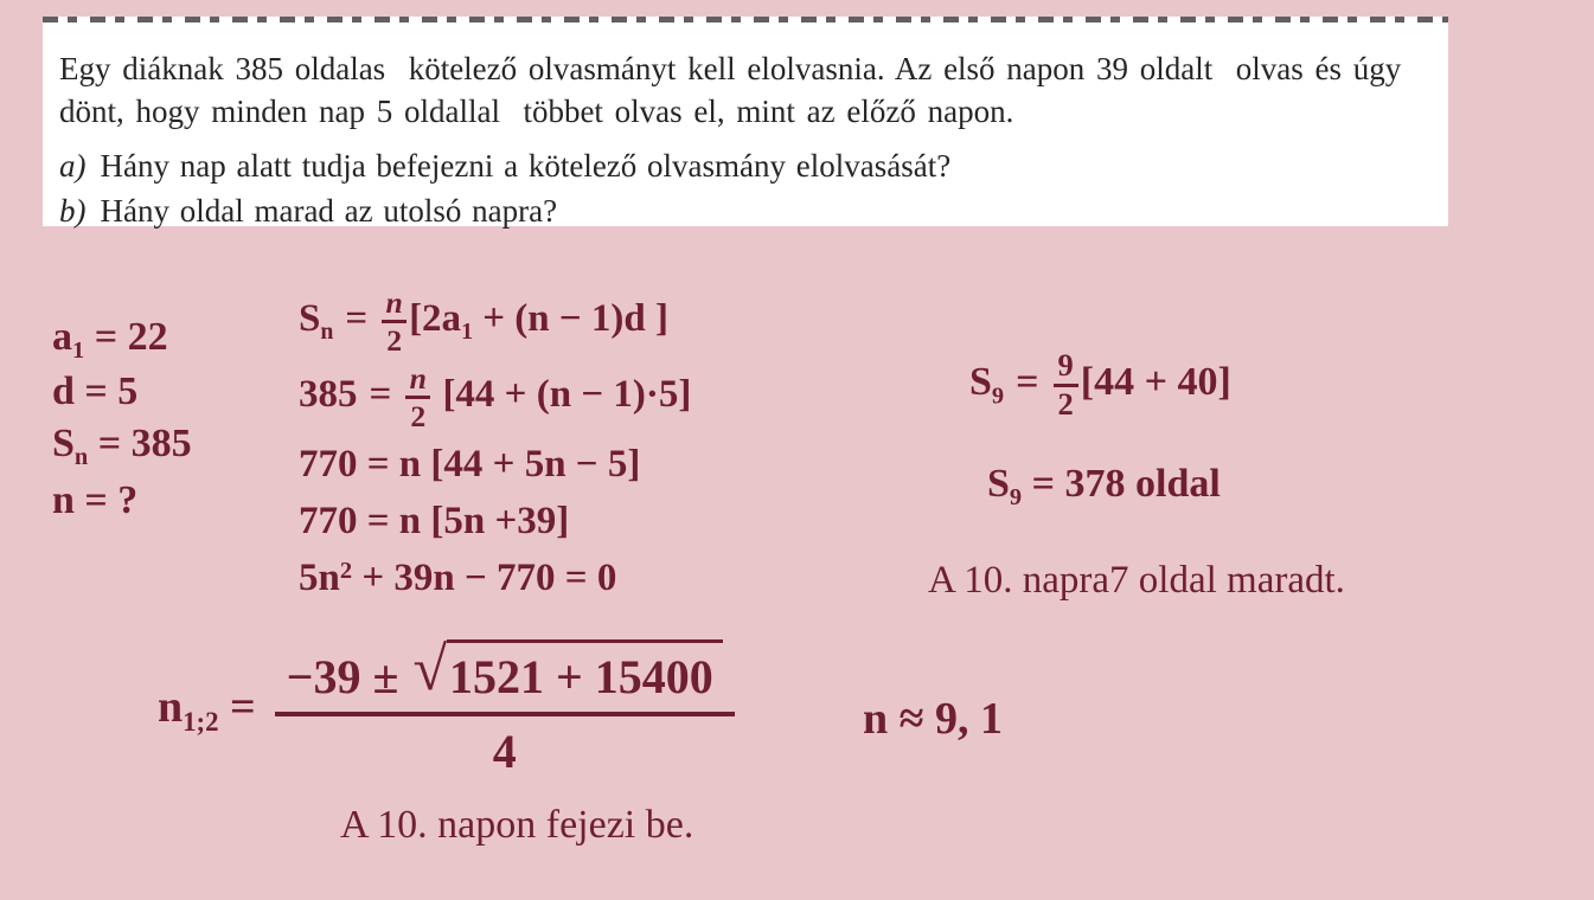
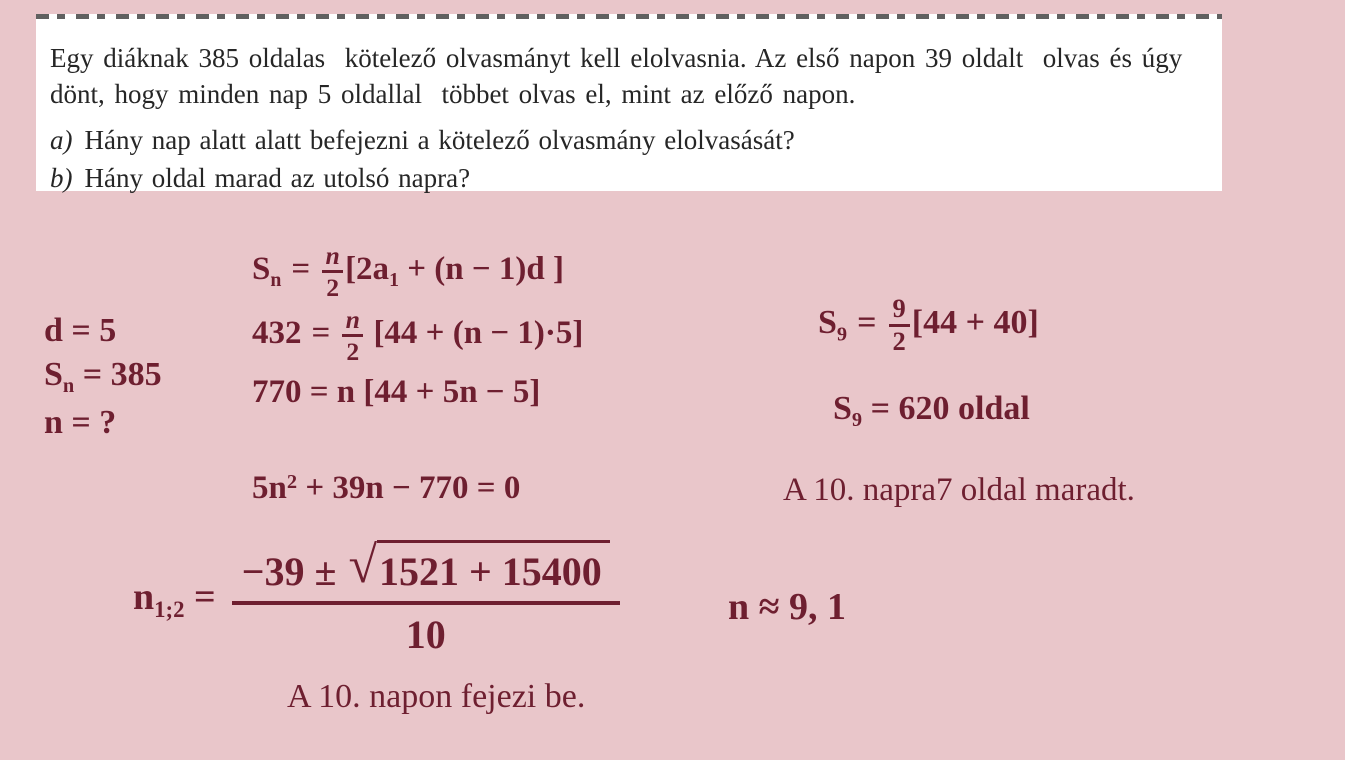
  Egy diáknak 385 oldalas kötelező olvasmányt kell elolvasnia. Az első napon 39 oldalt olvas és úgy
  dönt, hogy minden nap 5 oldallal többet olvas el, mint az előző napon.
- a) Hány nap alatt tudja befejezni a kötelező olvasmány elolvasását?
+ a) Hány nap alatt alatt befejezni a kötelező olvasmány elolvasását?
  b) Hány oldal marad az utolsó napra?
- a1 = 22
  d = 5
  Sn = 385
  n = ?
  Sn =
  n
  2
  [2a1 + (n − 1)d ]
- 385 =
+ 432 =
  n
  2
  [44 + (n − 1)·5]
  770 = n [44 + 5n − 5]
- 770 = n [5n +39]
  5n2 + 39n − 770 = 0
  S9=
  9
  2
  [44 + 40]
- S9 = 378 oldal
+ S9 = 620 oldal
  A 10. napra7 oldal maradt.
  n1;2 =
  −39 ±
  √
  1521 + 15400
- 4
+ 10
  n ≈ 9, 1
  A 10. napon fejezi be.
